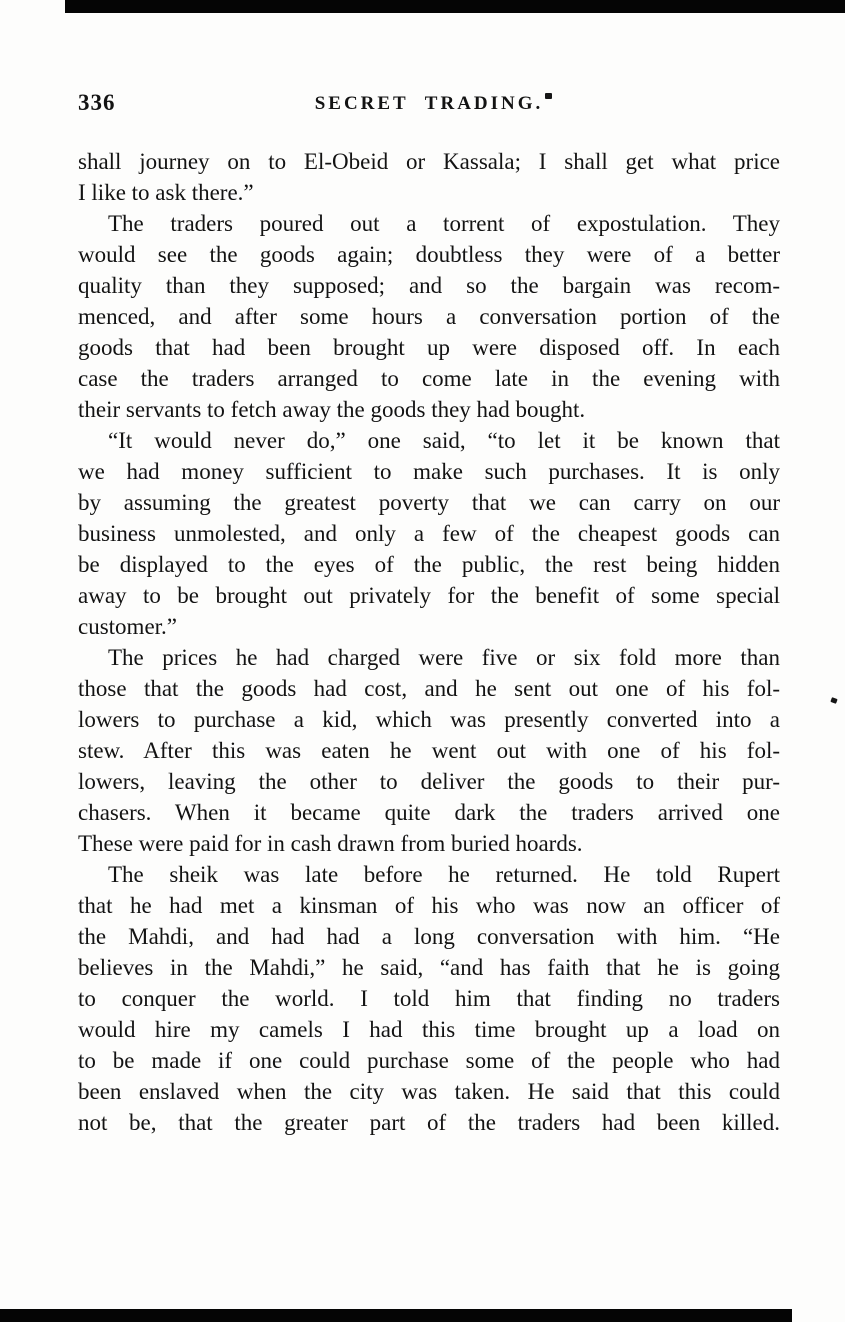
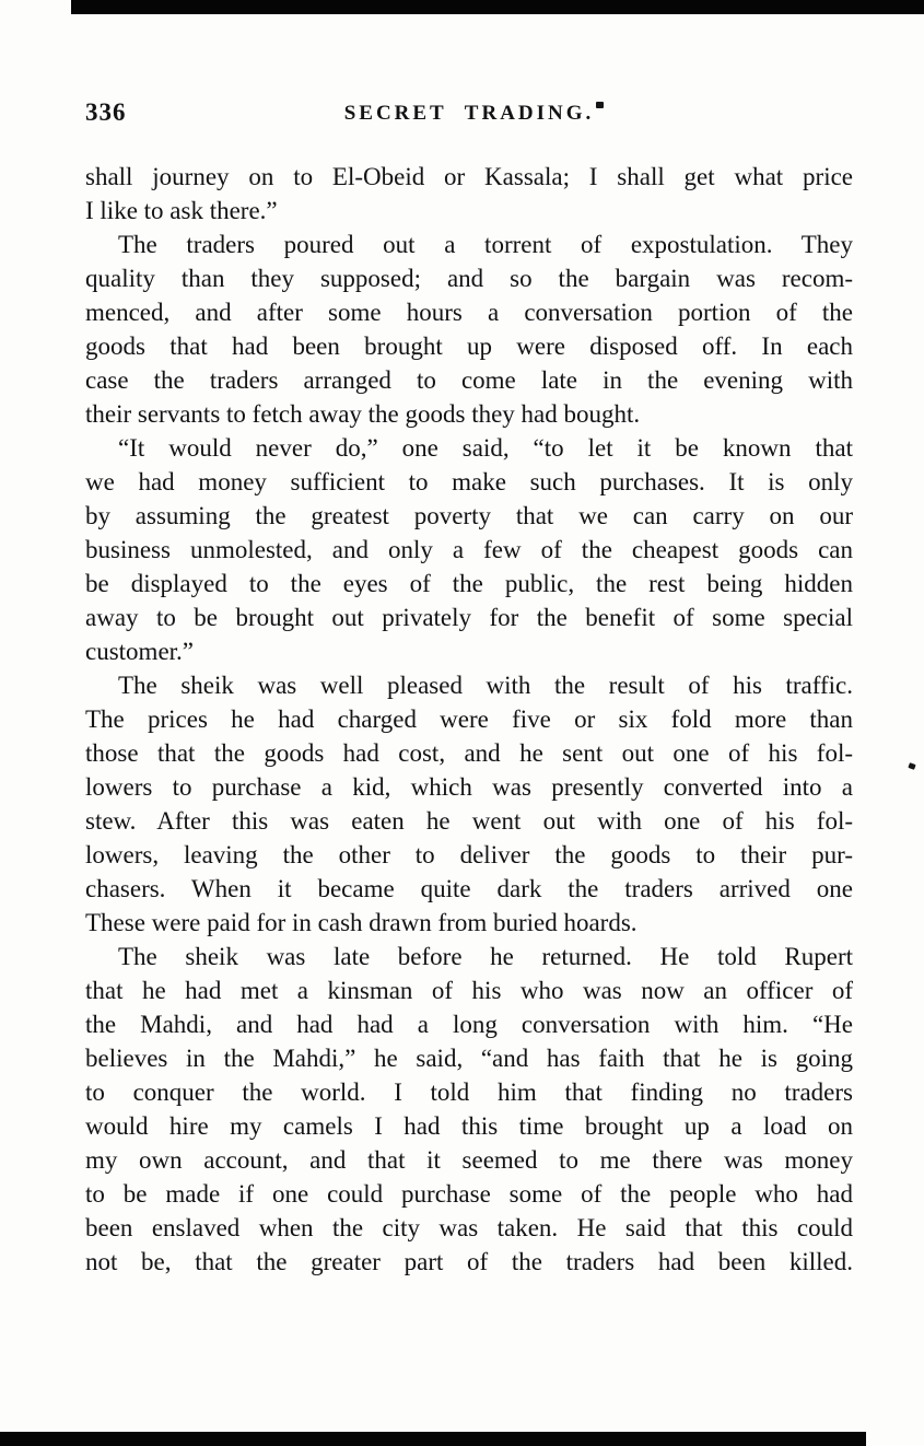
  336
  SECRET TRADING.
  shall journey on to El-Obeid or Kassala; I shall get what price
  I like to ask there.”
  The traders poured out a torrent of expostulation. They
- would see the goods again; doubtless they were of a better
  quality than they supposed; and so the bargain was recom-
  menced, and after some hours a conversation portion of the
  goods that had been brought up were disposed off. In each
  case the traders arranged to come late in the evening with
  their servants to fetch away the goods they had bought.
  “It would never do,” one said, “to let it be known that
  we had money sufficient to make such purchases. It is only
  by assuming the greatest poverty that we can carry on our
  business unmolested, and only a few of the cheapest goods can
  be displayed to the eyes of the public, the rest being hidden
  away to be brought out privately for the benefit of some special
  customer.”
+ The sheik was well pleased with the result of his traffic.
  The prices he had charged were five or six fold more than
  those that the goods had cost, and he sent out one of his fol-
  lowers to purchase a kid, which was presently converted into a
  stew. After this was eaten he went out with one of his fol-
  lowers, leaving the other to deliver the goods to their pur-
  chasers. When it became quite dark the traders arrived one
  These were paid for in cash drawn from buried hoards.
  The sheik was late before he returned. He told Rupert
  that he had met a kinsman of his who was now an officer of
  the Mahdi, and had had a long conversation with him. “He
  believes in the Mahdi,” he said, “and has faith that he is going
  to conquer the world. I told him that finding no traders
  would hire my camels I had this time brought up a load on
+ my own account, and that it seemed to me there was money
  to be made if one could purchase some of the people who had
  been enslaved when the city was taken. He said that this could
  not be, that the greater part of the traders had been killed.
